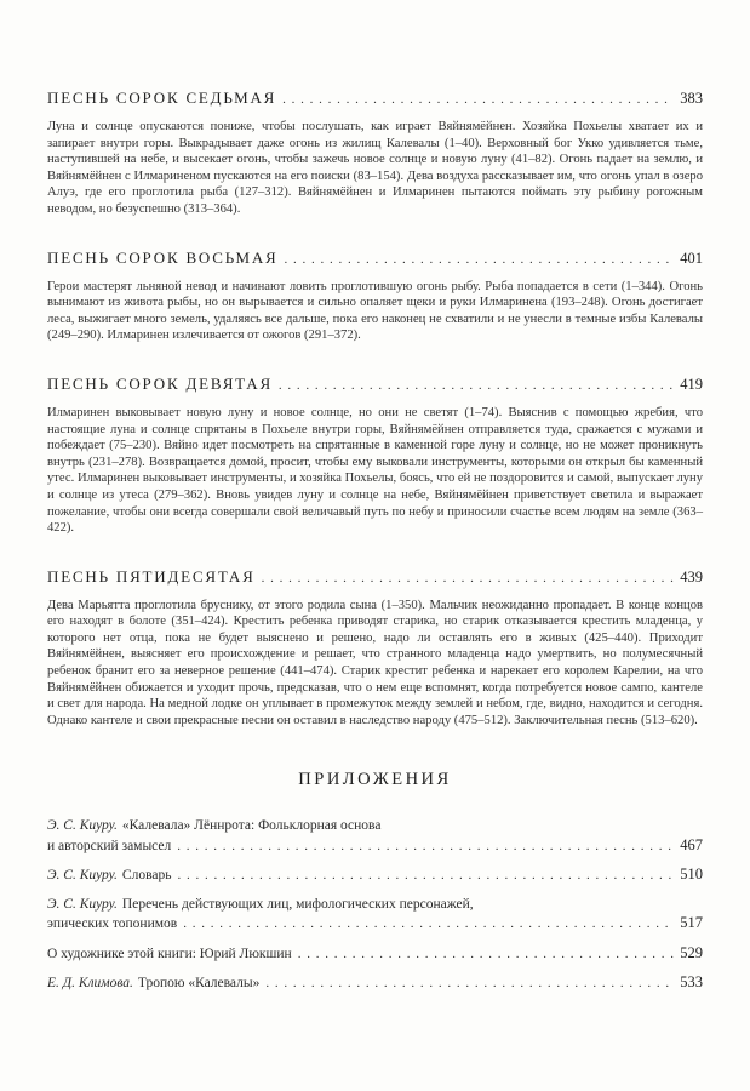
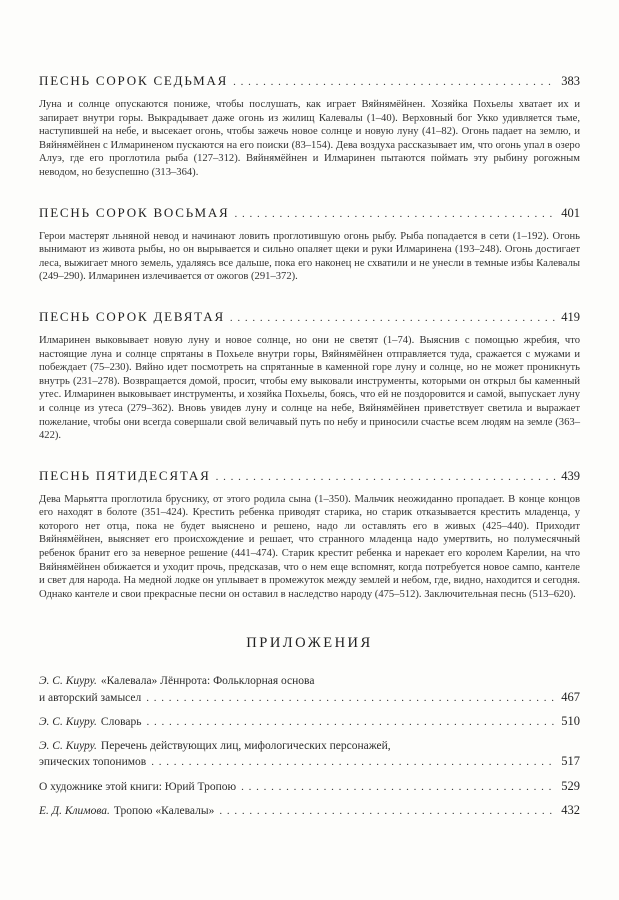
  ПЕСНЬ СОРОК СЕДЬМАЯ
  383
  Луна и солнце опускаются пониже, чтобы послушать, как играет Вяйнямёйнен. Хозяйка Похьелы хватает их и запирает внутри горы. Выкрадывает даже огонь из жилищ Калевалы (1–40). Верховный бог Укко удивляется тьме, наступившей на небе, и высекает огонь, чтобы зажечь новое солнце и новую луну (41–82). Огонь падает на землю, и Вяйнямёйнен с Илмариненом пускаются на его поиски (83–154). Дева воздуха рассказывает им, что огонь упал в озеро Алуэ, где его проглотила рыба (127–312). Вяйнямёйнен и Илмаринен пытаются поймать эту рыбину рогожным неводом, но безуспешно (313–364).
  ПЕСНЬ СОРОК ВОСЬМАЯ
  401
- Герои мастерят льняной невод и начинают ловить проглотившую огонь рыбу. Рыба попадается в сети (1–344). Огонь вынимают из живота рыбы, но он вырывается и сильно опаляет щеки и руки Илмаринена (193–248). Огонь достигает леса, выжигает много земель, удаляясь все дальше, пока его наконец не схватили и не унесли в темные избы Калевалы (249–290). Илмаринен излечивается от ожогов (291–372).
+ Герои мастерят льняной невод и начинают ловить проглотившую огонь рыбу. Рыба попадается в сети (1–192). Огонь вынимают из живота рыбы, но он вырывается и сильно опаляет щеки и руки Илмаринена (193–248). Огонь достигает леса, выжигает много земель, удаляясь все дальше, пока его наконец не схватили и не унесли в темные избы Калевалы (249–290). Илмаринен излечивается от ожогов (291–372).
  ПЕСНЬ СОРОК ДЕВЯТАЯ
  419
  Илмаринен выковывает новую луну и новое солнце, но они не светят (1–74). Выяснив с помощью жребия, что настоящие луна и солнце спрятаны в Похьеле внутри горы, Вяйнямёйнен отправляется туда, сражается с мужами и побеждает (75–230). Вяйно идет посмотреть на спрятанные в каменной горе луну и солнце, но не может проникнуть внутрь (231–278). Возвращается домой, просит, чтобы ему выковали инструменты, которыми он открыл бы каменный утес. Илмаринен выковывает инструменты, и хозяйка Похьелы, боясь, что ей не поздоровится и самой, выпускает луну и солнце из утеса (279–362). Вновь увидев луну и солнце на небе, Вяйнямёйнен приветствует светила и выражает пожелание, чтобы они всегда совершали свой величавый путь по небу и приносили счастье всем людям на земле (363–422).
  ПЕСНЬ ПЯТИДЕСЯТАЯ
  439
  Дева Марьятта проглотила бруснику, от этого родила сына (1–350). Мальчик неожиданно пропадает. В конце концов его находят в болоте (351–424). Крестить ребенка приводят старика, но старик отказывается крестить младенца, у которого нет отца, пока не будет выяснено и решено, надо ли оставлять его в живых (425–440). Приходит Вяйнямёйнен, выясняет его происхождение и решает, что странного младенца надо умертвить, но полумесячный ребенок бранит его за неверное решение (441–474). Старик крестит ребенка и нарекает его королем Карелии, на что Вяйнямёйнен обижается и уходит прочь, предсказав, что о нем еще вспомнят, когда потребуется новое сампо, кантеле и свет для народа. На медной лодке он уплывает в промежуток между землей и небом, где, видно, находится и сегодня. Однако кантеле и свои прекрасные песни он оставил в наследство народу (475–512). Заключительная песнь (513–620).
  ПРИЛОЖЕНИЯ
  Э. С. Киуру. «Калевала» Лённрота: Фольклорная основа
  и авторский замысел
  467
  Э. С. Киуру.
  Словарь
  510
  Э. С. Киуру. Перечень действующих лиц, мифологических персонажей,
  эпических топонимов
  517
- О художнике этой книги: Юрий Люкшин
+ О художнике этой книги: Юрий Тропою
  529
  Е. Д. Климова.
  Тропою «Калевалы»
- 533
+ 432
